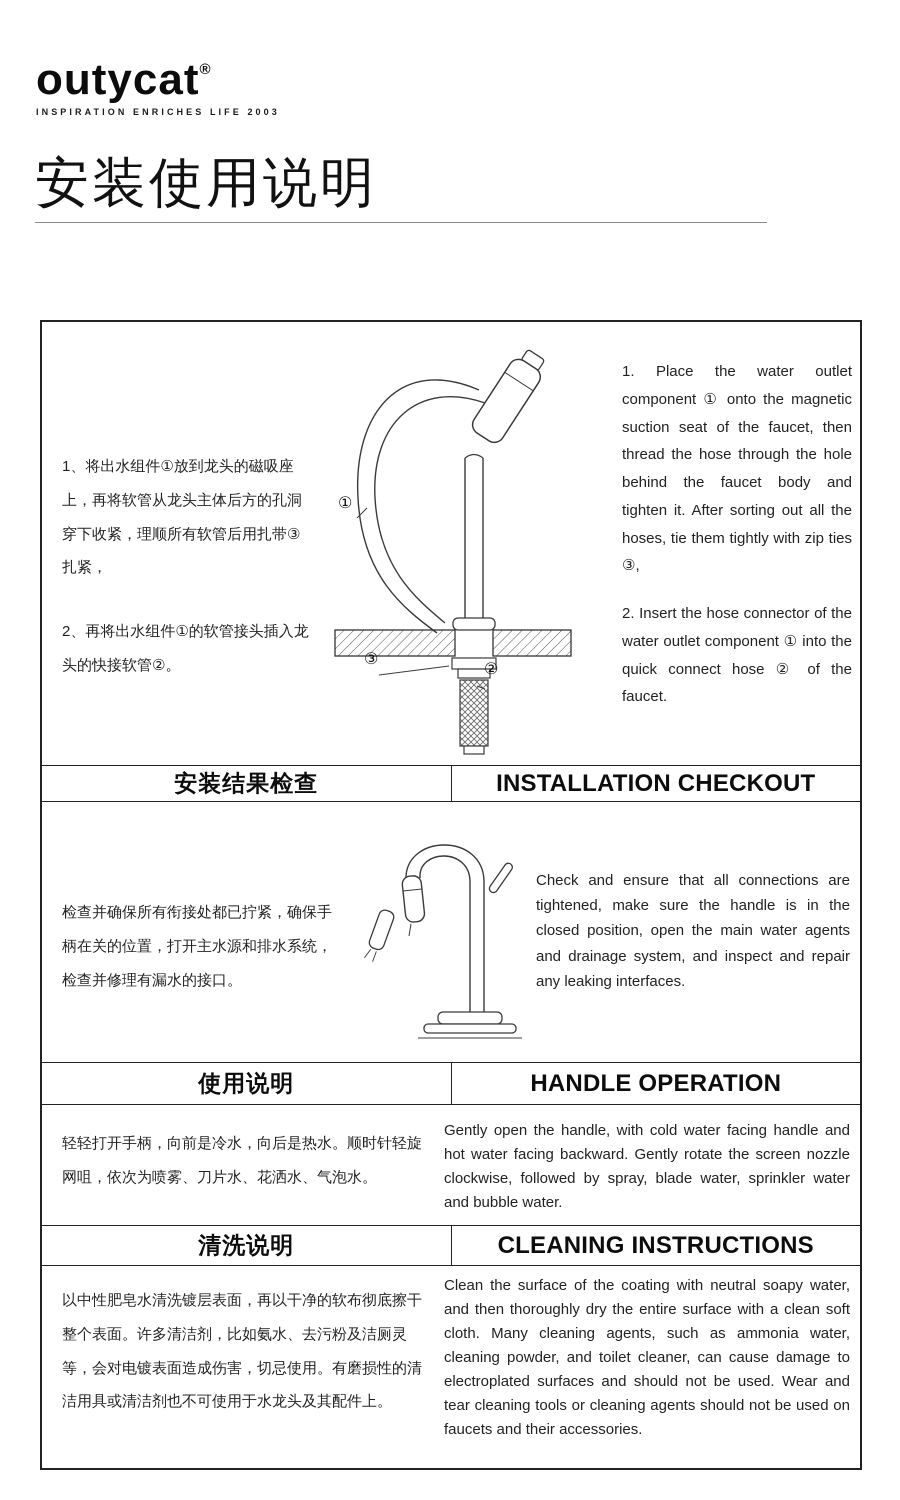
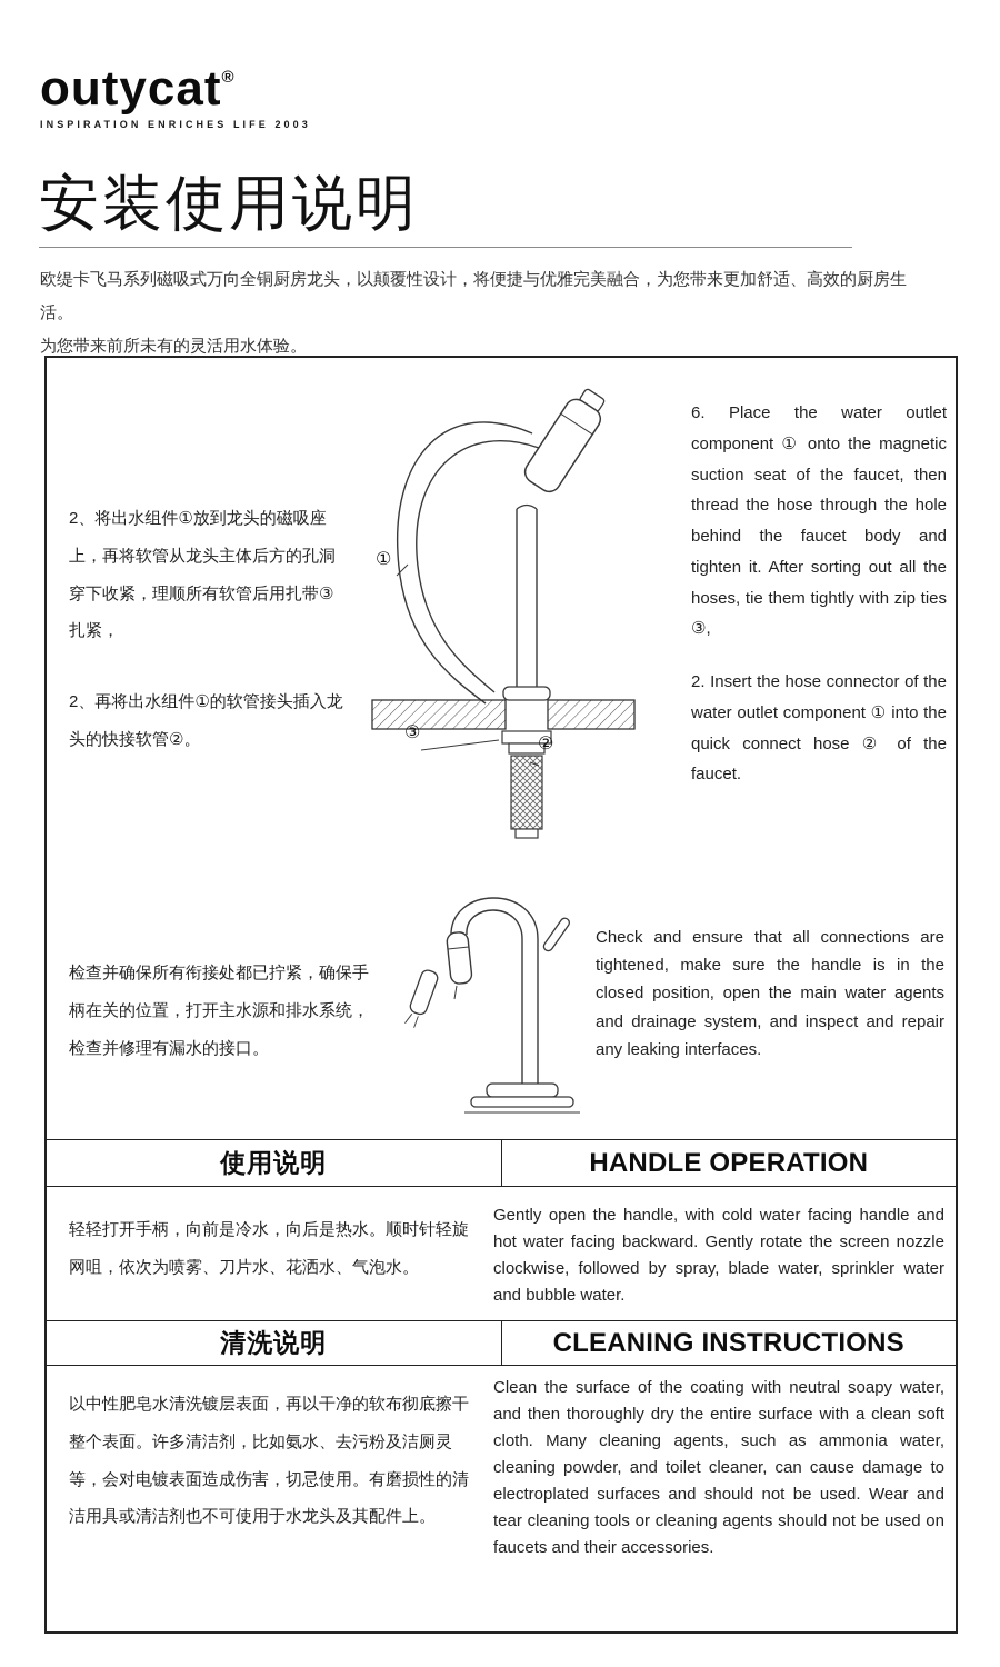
  outycat®
  INSPIRATION ENRICHES LIFE 2003
  安装使用说明
+ 欧缇卡飞马系列磁吸式万向全铜厨房龙头，以颠覆性设计，将便捷与优雅完美融合，为您带来更加舒适、高效的厨房生活。
+ 为您带来前所未有的灵活用水体验。
- 1、将出水组件①放到龙头的磁吸座上，再将软管从龙头主体后方的孔洞穿下收紧，理顺所有软管后用扎带③扎紧，
+ 2、将出水组件①放到龙头的磁吸座上，再将软管从龙头主体后方的孔洞穿下收紧，理顺所有软管后用扎带③扎紧，
  2、再将出水组件①的软管接头插入龙头的快接软管②。
  ①
  ③
  ②
- 1. Place the water outlet component ① onto the magnetic suction seat of the faucet, then thread the hose through the hole behind the faucet body and tighten it. After sorting out all the hoses, tie them tightly with zip ties ③,
+ 6. Place the water outlet component ① onto the magnetic suction seat of the faucet, then thread the hose through the hole behind the faucet body and tighten it. After sorting out all the hoses, tie them tightly with zip ties ③,
  2. Insert the hose connector of the water outlet component ① into the quick connect hose ② of the faucet.
- 安装结果检查
- INSTALLATION CHECKOUT
  检查并确保所有衔接处都已拧紧，确保手柄在关的位置，打开主水源和排水系统，检查并修理有漏水的接口。
  Check and ensure that all connections are tightened, make sure the handle is in the closed position, open the main water agents and drainage system, and inspect and repair any leaking interfaces.
  使用说明
  HANDLE OPERATION
  轻轻打开手柄，向前是冷水，向后是热水。顺时针轻旋网咀，依次为喷雾、刀片水、花洒水、气泡水。
  Gently open the handle, with cold water facing handle and hot water facing backward. Gently rotate the screen nozzle clockwise, followed by spray, blade water, sprinkler water and bubble water.
  清洗说明
  CLEANING INSTRUCTIONS
  以中性肥皂水清洗镀层表面，再以干净的软布彻底擦干整个表面。许多清洁剂，比如氨水、去污粉及洁厕灵等，会对电镀表面造成伤害，切忌使用。有磨损性的清洁用具或清洁剂也不可使用于水龙头及其配件上。
  Clean the surface of the coating with neutral soapy water, and then thoroughly dry the entire surface with a clean soft cloth. Many cleaning agents, such as ammonia water, cleaning powder, and toilet cleaner, can cause damage to electroplated surfaces and should not be used. Wear and tear cleaning tools or cleaning agents should not be used on faucets and their accessories.
